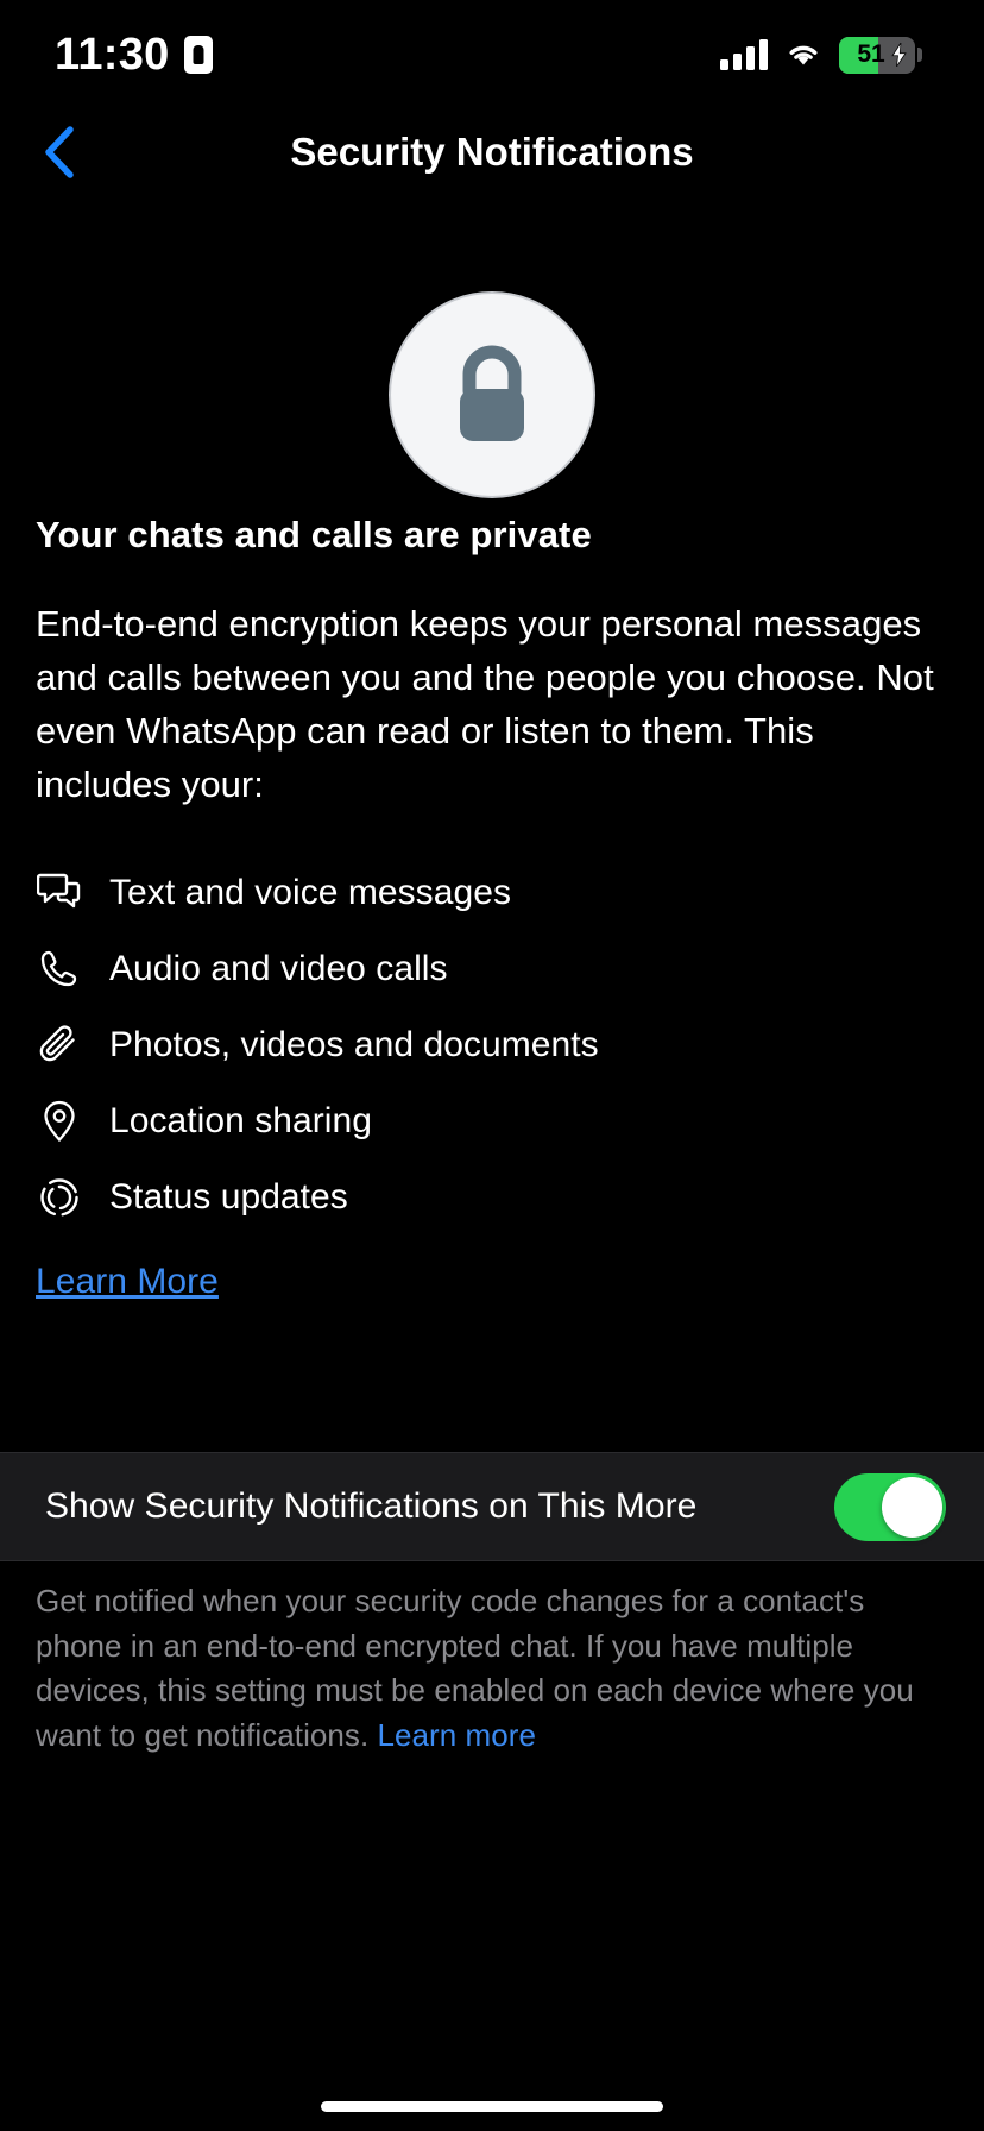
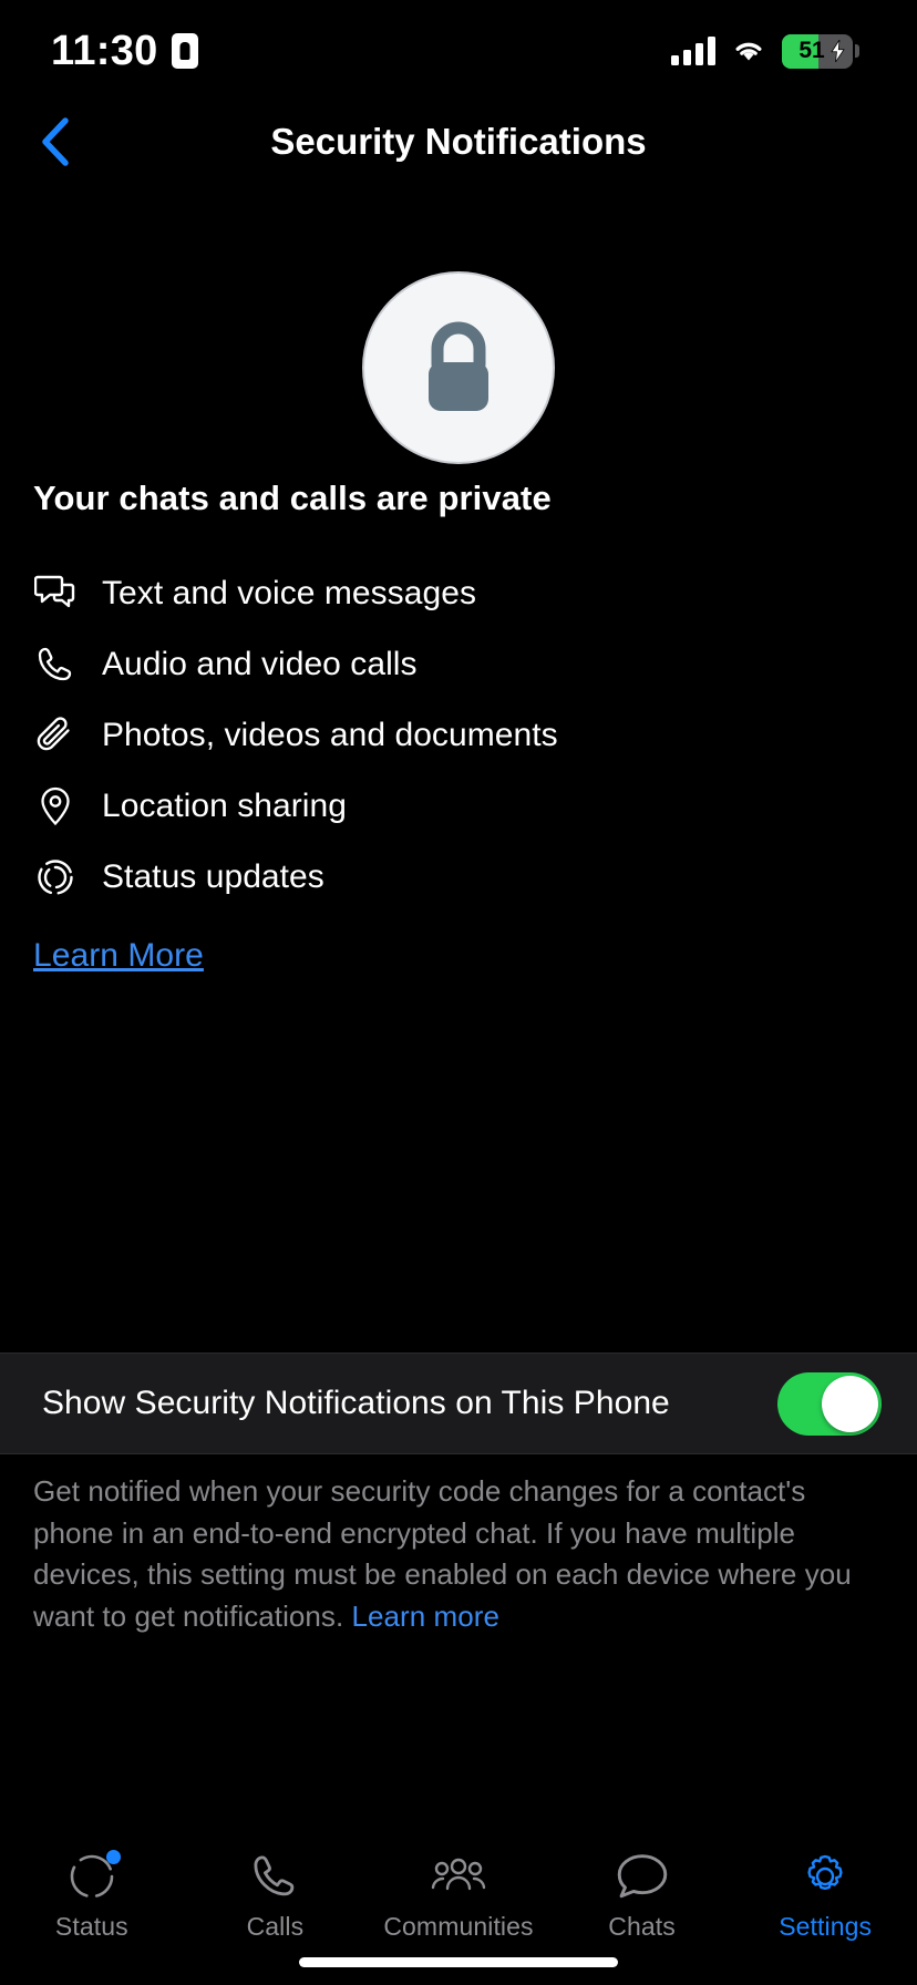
  11:30
  51
  Security Notifications
  Your chats and calls are private
- End-to-end encryption keeps your personal messages and calls between you and the people you choose. Not even WhatsApp can read or listen to them. This includes your:
  Text and voice messages
  Audio and video calls
  Photos, videos and documents
  Location sharing
  Status updates
  Learn More
- Show Security Notifications on This More
+ Show Security Notifications on This Phone
  Get notified when your security code changes for a contact's phone in an end-to-end encrypted chat. If you have multiple devices, this setting must be enabled on each device where you want to get notifications. Learn more
+ Status
+ Calls
+ Communities
+ Chats
+ Settings
